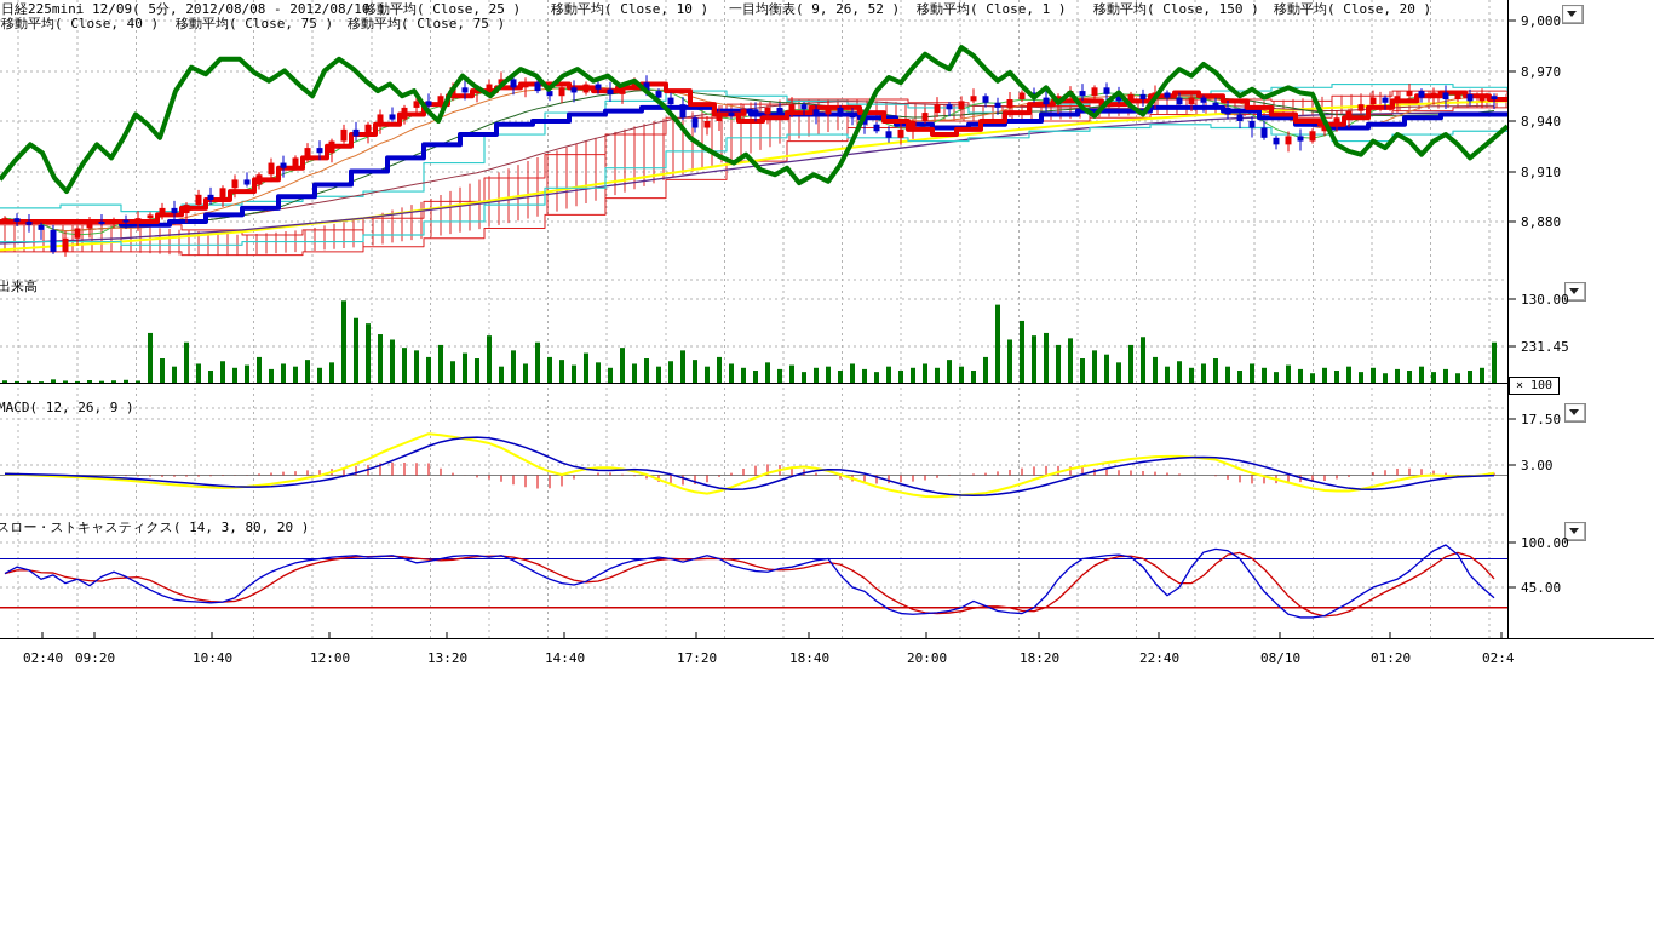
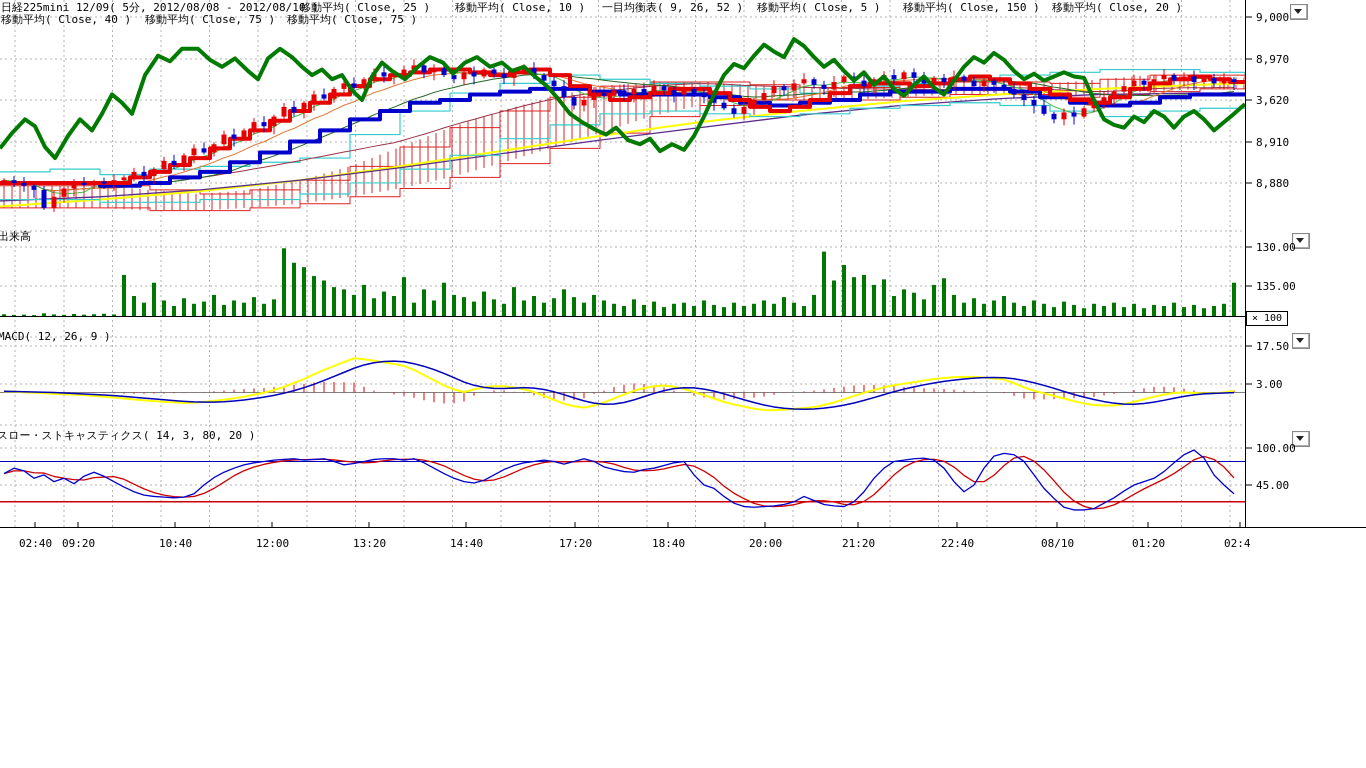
  日経225mini 12/09( 5分, 2012/08/08 - 2012/08/10 )
  移動平均( Close, 25 )
  移動平均( Close, 10 )
  一目均衡表( 9, 26, 52 )
- 移動平均( Close, 1 )
+ 移動平均( Close, 5 )
  移動平均( Close, 150 )
  移動平均( Close, 20 )
  移動平均( Close, 40 )
  移動平均( Close, 75 )
  移動平均( Close, 75 )
  出来高
  MACD( 12, 26, 9 )
  スロー・ストキャスティクス( 14, 3, 80, 20 )
  × 100
  9,000
  8,970
- 8,940
+ 3,620
  8,910
  8,880
  130.00
- 231.45
+ 135.00
  17.50
  3.00
  100.00
  45.00
  02:40
  09:20
  10:40
  12:00
  13:20
  14:40
  17:20
  18:40
  20:00
- 18:20
+ 21:20
  22:40
  08/10
  01:20
  02:4
